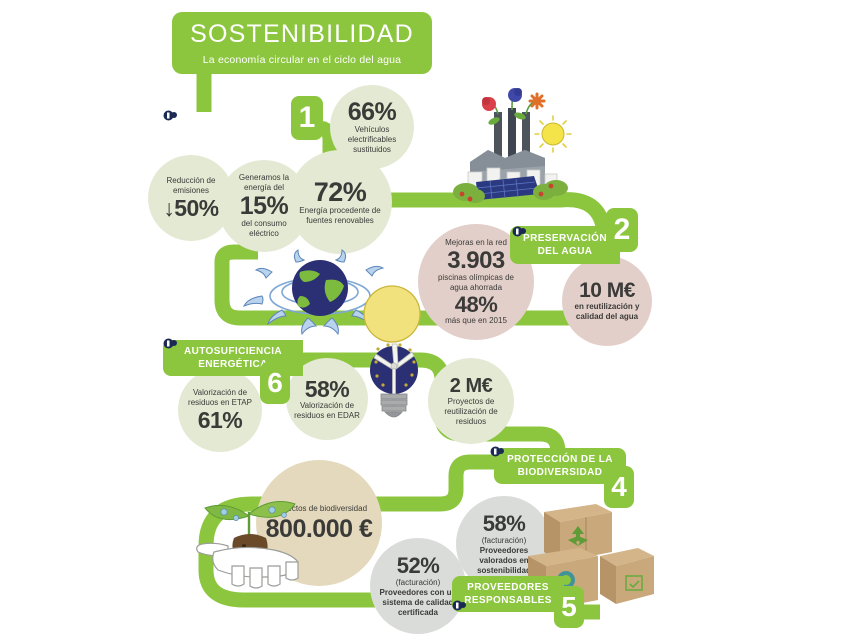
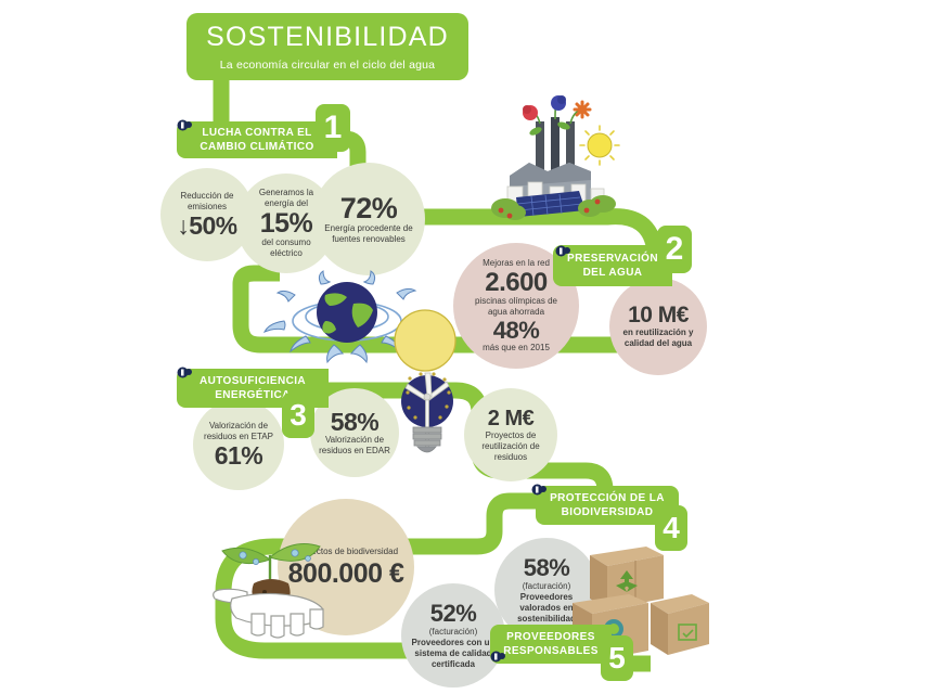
  SOSTENIBILIDAD
  La economía circular en el ciclo del agua
- 66%
- Vehículos
- electrificables
- sustituidos
  Reducción de
  emisiones
  ↓50%
  Generamos la
  energía del
  15%
  del consumo
  eléctrico
  72%
  Energía procedente de
  fuentes renovables
  Mejoras en la red
- 3.903
+ 2.600
  piscinas olímpicas de
  agua ahorrada
  48%
  más que en 2015
  10 M€
  en reutilización y
  calidad del agua
  Valorización de
  residuos en ETAP
  61%
  58%
  Valorización de
  residuos en EDAR
  2 M€
  Proyectos de
  reutilización de
  residuos
  ctos de biodiversidad
  800.000 €
  58%
  (facturación)
  Proveedores
  valorados en
  sostenibilida
  52%
  (facturación)
  Proveedores con u
  sistema de calida
  certificada
+ LUCHA CONTRA EL
+ CAMBIO CLIMÁTICO
  1
  PRESERVACIÓN
  DEL AGUA
  2
  AUTOSUFICIENCIA
  ENERGÉTIC
- 6
+ 3
  PROTECCIÓN DE LA
  BIODIVERSIDAD
  4
  PROVEEDORES
  RESPONSABLES
  5
